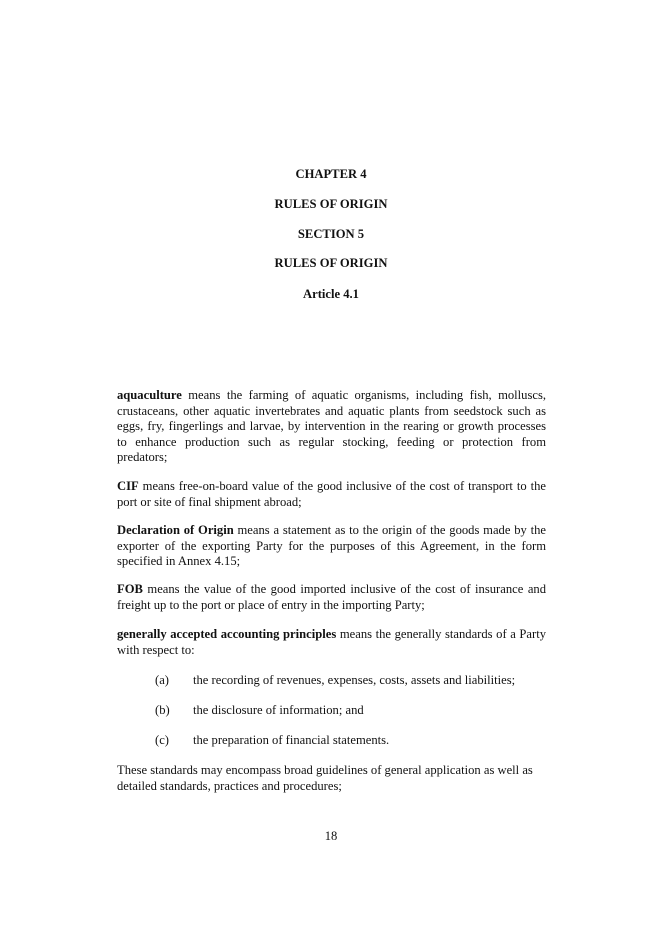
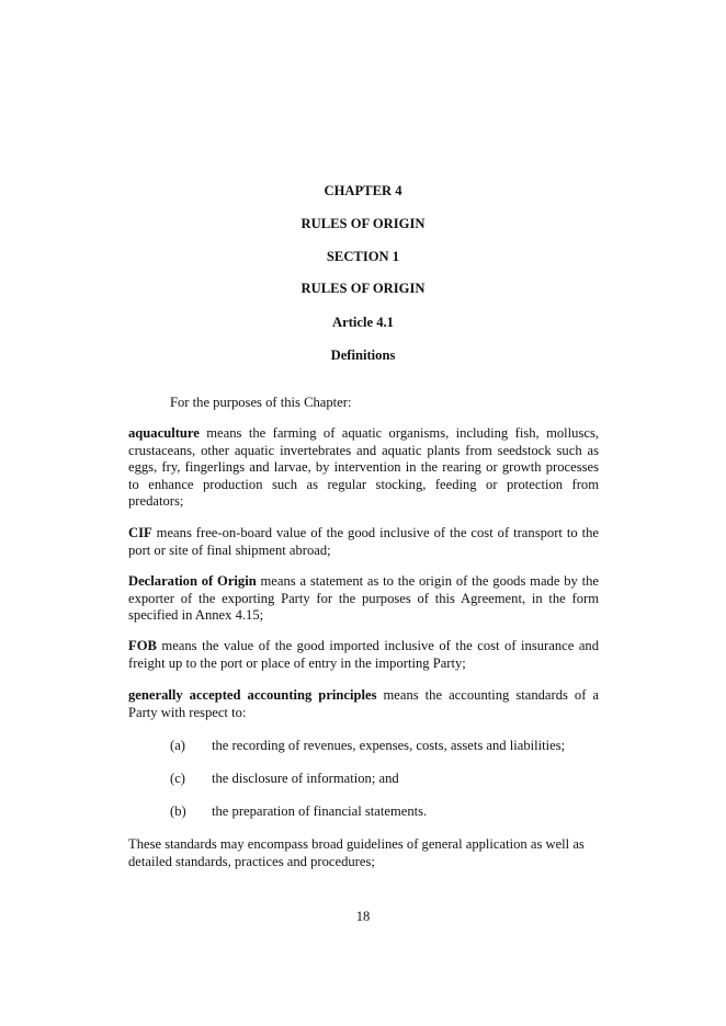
  CHAPTER 4
  RULES OF ORIGIN
- SECTION 5
+ SECTION 1
  RULES OF ORIGIN
  Article 4.1
+ Definitions
+ For the purposes of this Chapter:
  aquaculture means the farming of aquatic organisms, including fish, molluscs, crustaceans, other aquatic invertebrates and aquatic plants from seedstock such as eggs, fry, fingerlings and larvae, by intervention in the rearing or growth processes to enhance production such as regular stocking, feeding or protection from predators;
  CIF means free-on-board value of the good inclusive of the cost of transport to the port or site of final shipment abroad;
  Declaration of Origin means a statement as to the origin of the goods made by the exporter of the exporting Party for the purposes of this Agreement, in the form specified in Annex 4.15;
  FOB means the value of the good imported inclusive of the cost of insurance and freight up to the port or place of entry in the importing Party;
- generally accepted accounting principles means the generally standards of a Party with respect to:
+ generally accepted accounting principles means the accounting standards of a Party with respect to:
  (a)
  the recording of revenues, expenses, costs, assets and liabilities;
- (b)
+ (c)
  the disclosure of information; and
- (c)
+ (b)
  the preparation of financial statements.
  These standards may encompass broad guidelines of general application as well as detailed standards, practices and procedures;
  18
